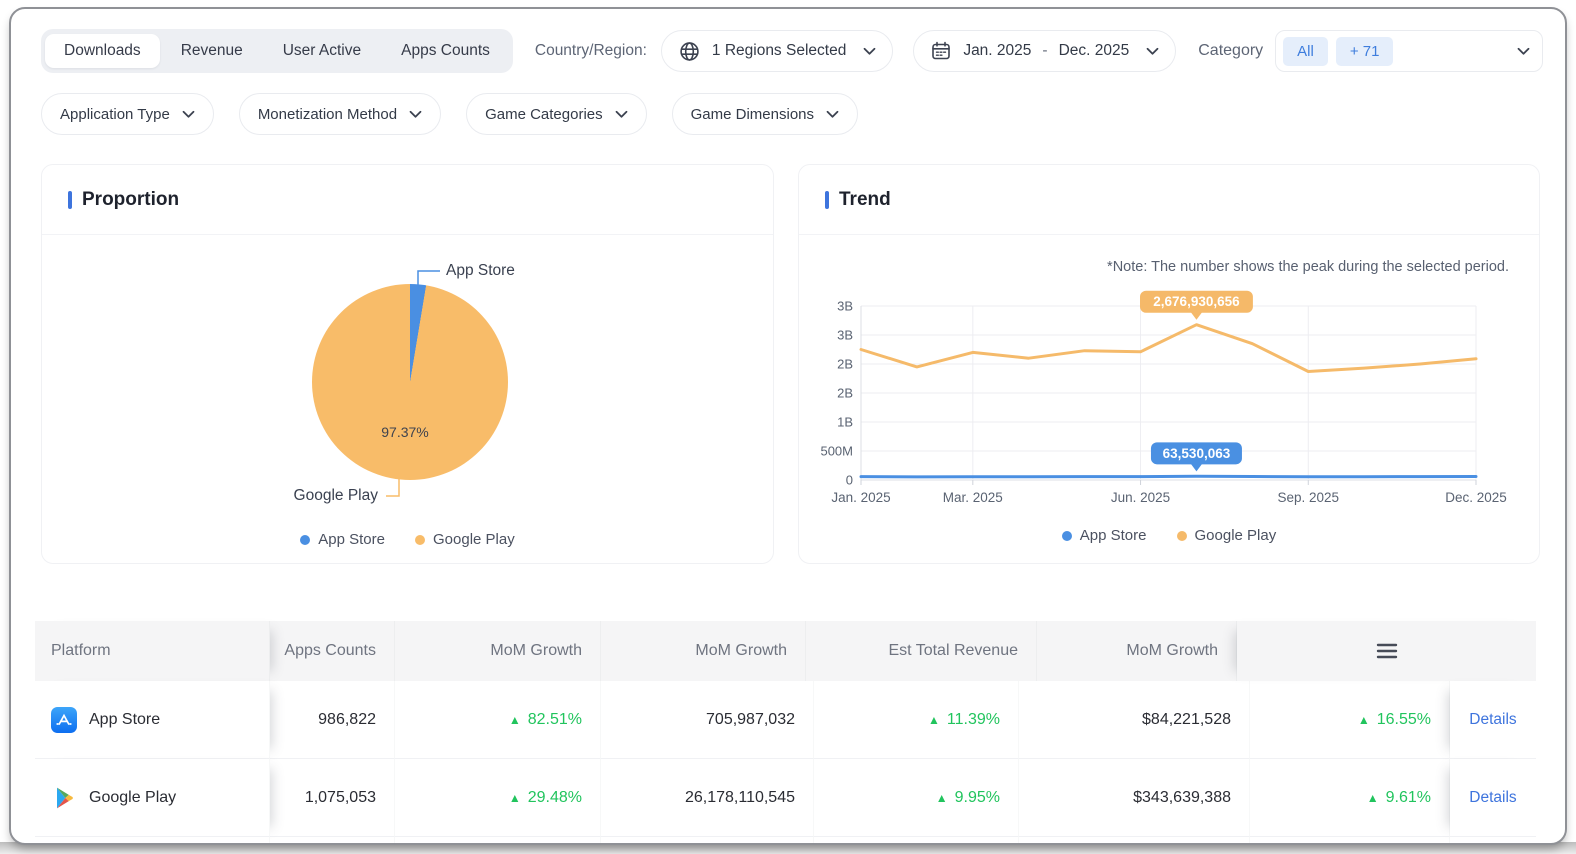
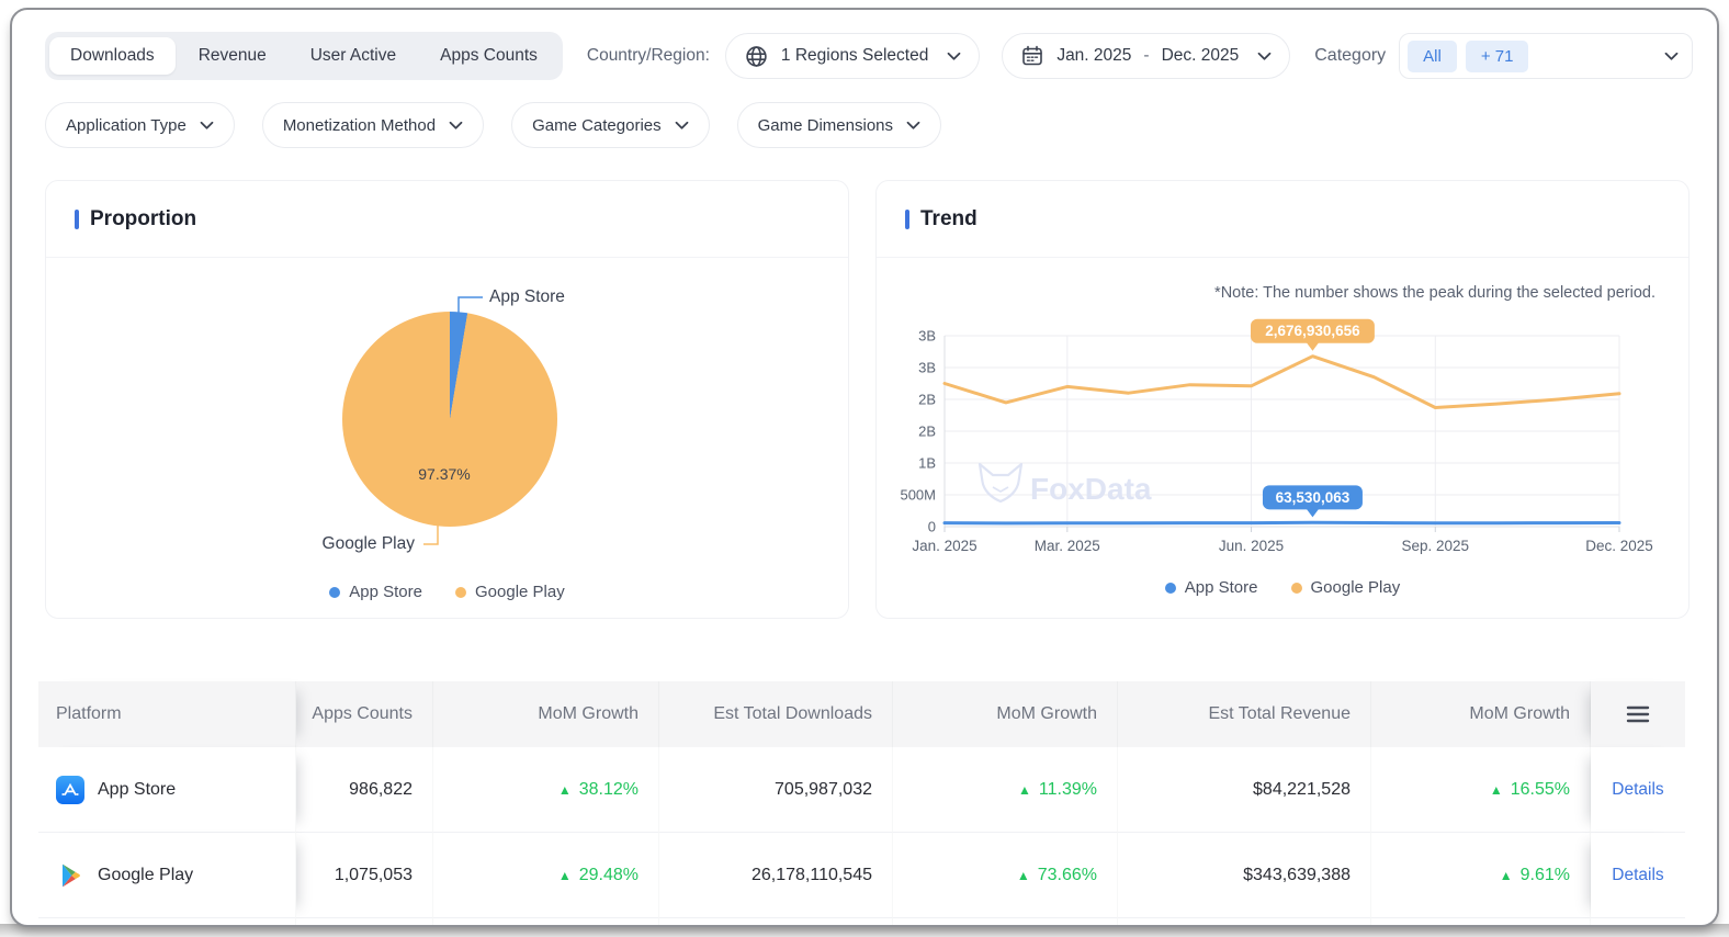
  Downloads
  Revenue
  User Active
  Apps Counts
  Country/Region:
  1 Regions Selected
  Jan. 2025
  -
  Dec. 2025
  Category
  All
  + 71
  Application Type
  Monetization Method
  Game Categories
  Game Dimensions
  Proportion
  App Store
  Google Play
  97.37%
  App Store
  Google Play
  Trend
  *Note: The number shows the peak during the selected period.
  3B
  3B
  2B
  2B
  1B
  500M
  0
  Jan. 2025
  Mar. 2025
  Jun. 2025
  Sep. 2025
  Dec. 2025
+ FoxData
  63,530,063
  2,676,930,656
  App Store
  Google Play
  Platform
  Apps Counts
  MoM Growth
+ Est Total Downloads
  MoM Growth
  Est Total Revenue
  MoM Growth
  App Store
  986,822
  ▲
- 82.51%
+ 38.12%
  705,987,032
  ▲
  11.39%
  $84,221,528
  ▲
  16.55%
  Details
  Google Play
  1,075,053
  ▲
  29.48%
  26,178,110,545
  ▲
- 9.95%
+ 73.66%
  $343,639,388
  ▲
  9.61%
  Details
